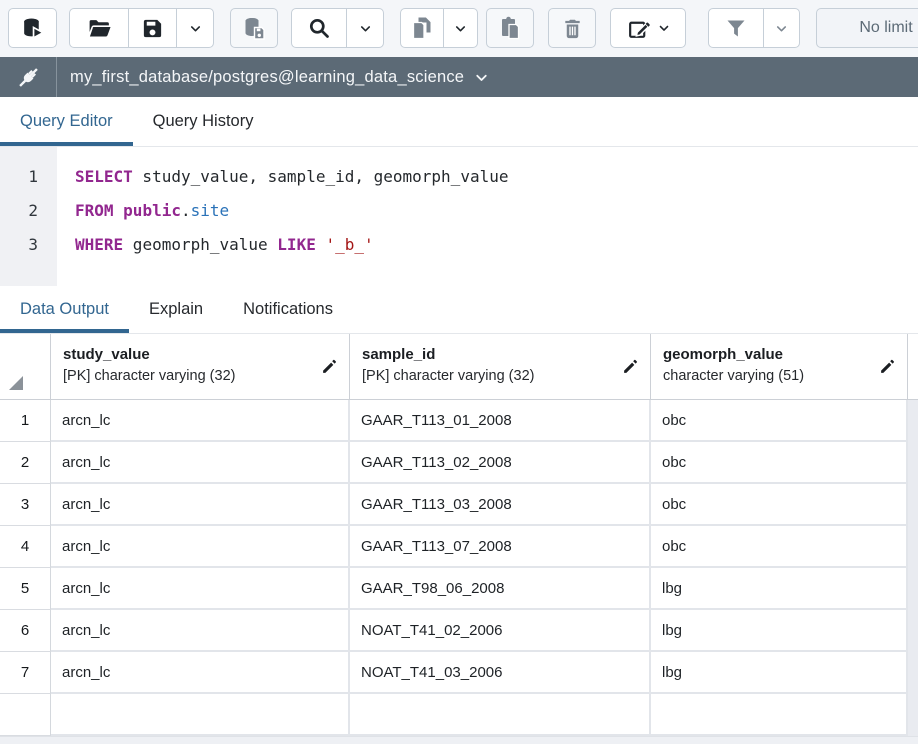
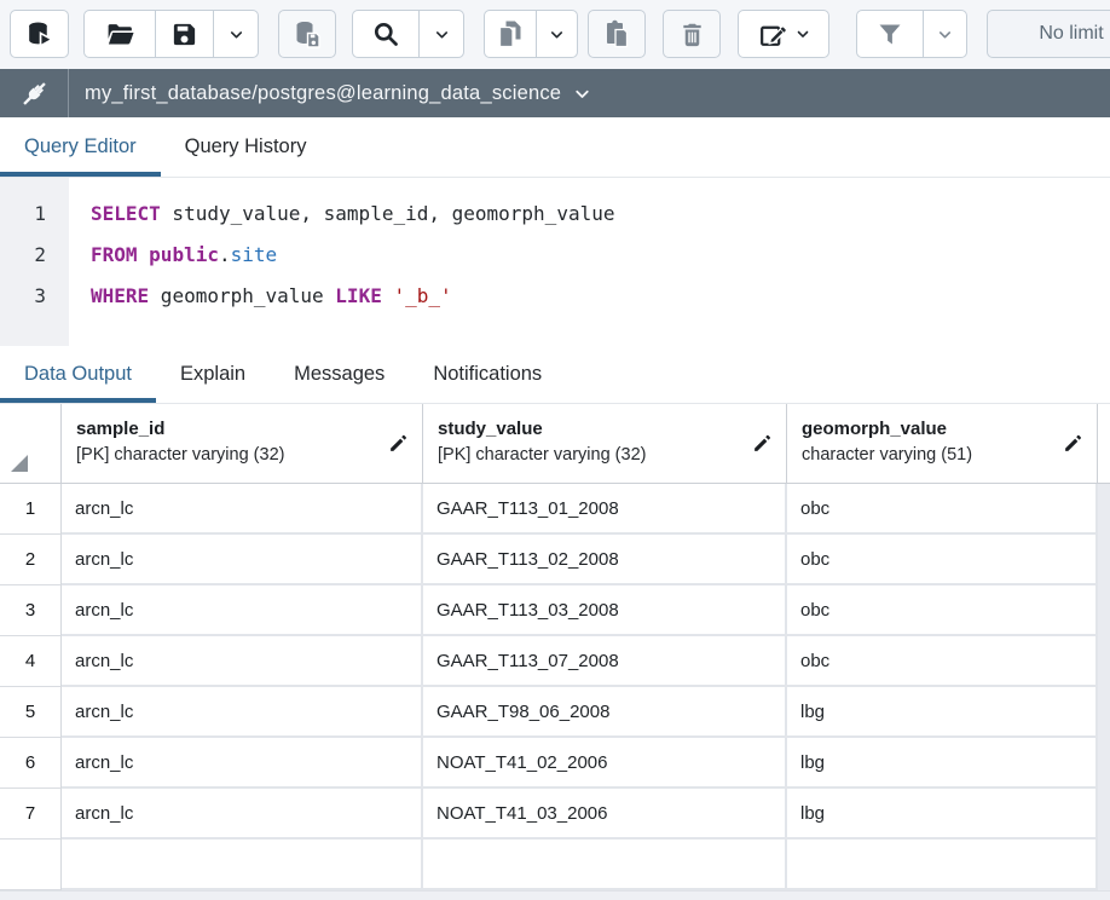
  No limit
  my_first_database/postgres@learning_data_science
  Query Editor
  Query History
  1
  2
  3
  SELECT study_value, sample_id, geomorph_value
  FROM public.site
  WHERE geomorph_value LIKE '_b_'
  Data Output
  Explain
+ Messages
  Notifications
- study_value
+ sample_id
  [PK] character varying (32)
- sample_id
+ study_value
  [PK] character varying (32)
  geomorph_value
  character varying (51)
  1
  arcn_lc
  GAAR_T113_01_2008
  obc
  2
  arcn_lc
  GAAR_T113_02_2008
  obc
  3
  arcn_lc
  GAAR_T113_03_2008
  obc
  4
  arcn_lc
  GAAR_T113_07_2008
  obc
  5
  arcn_lc
  GAAR_T98_06_2008
  lbg
  6
  arcn_lc
  NOAT_T41_02_2006
  lbg
  7
  arcn_lc
  NOAT_T41_03_2006
  lbg
